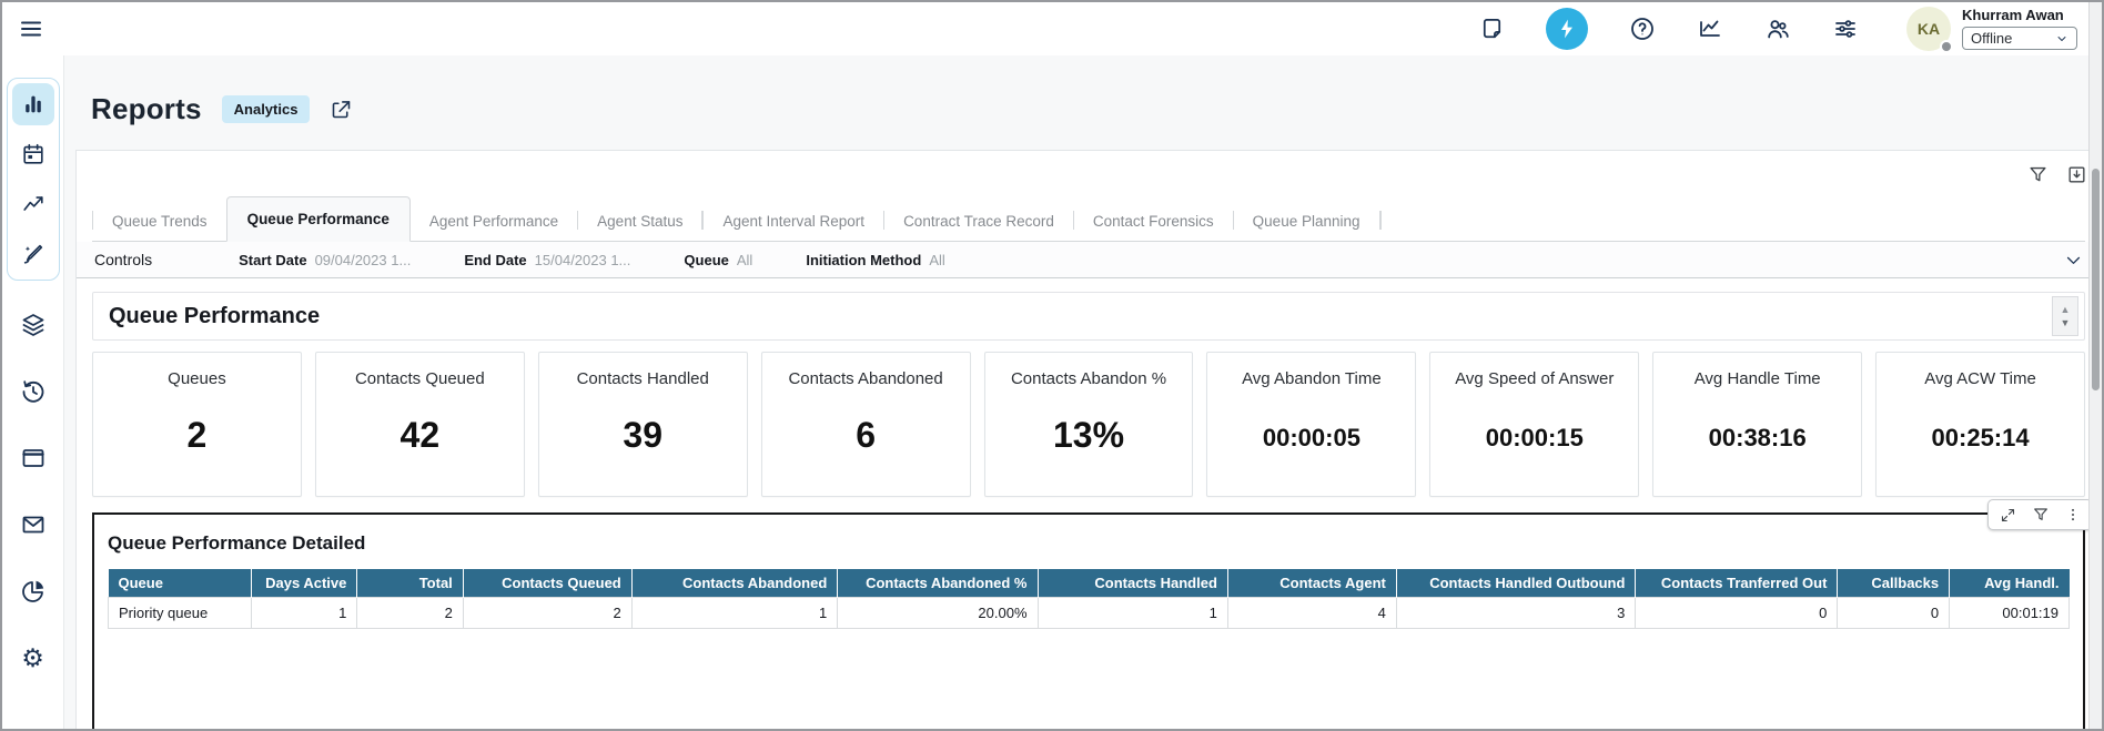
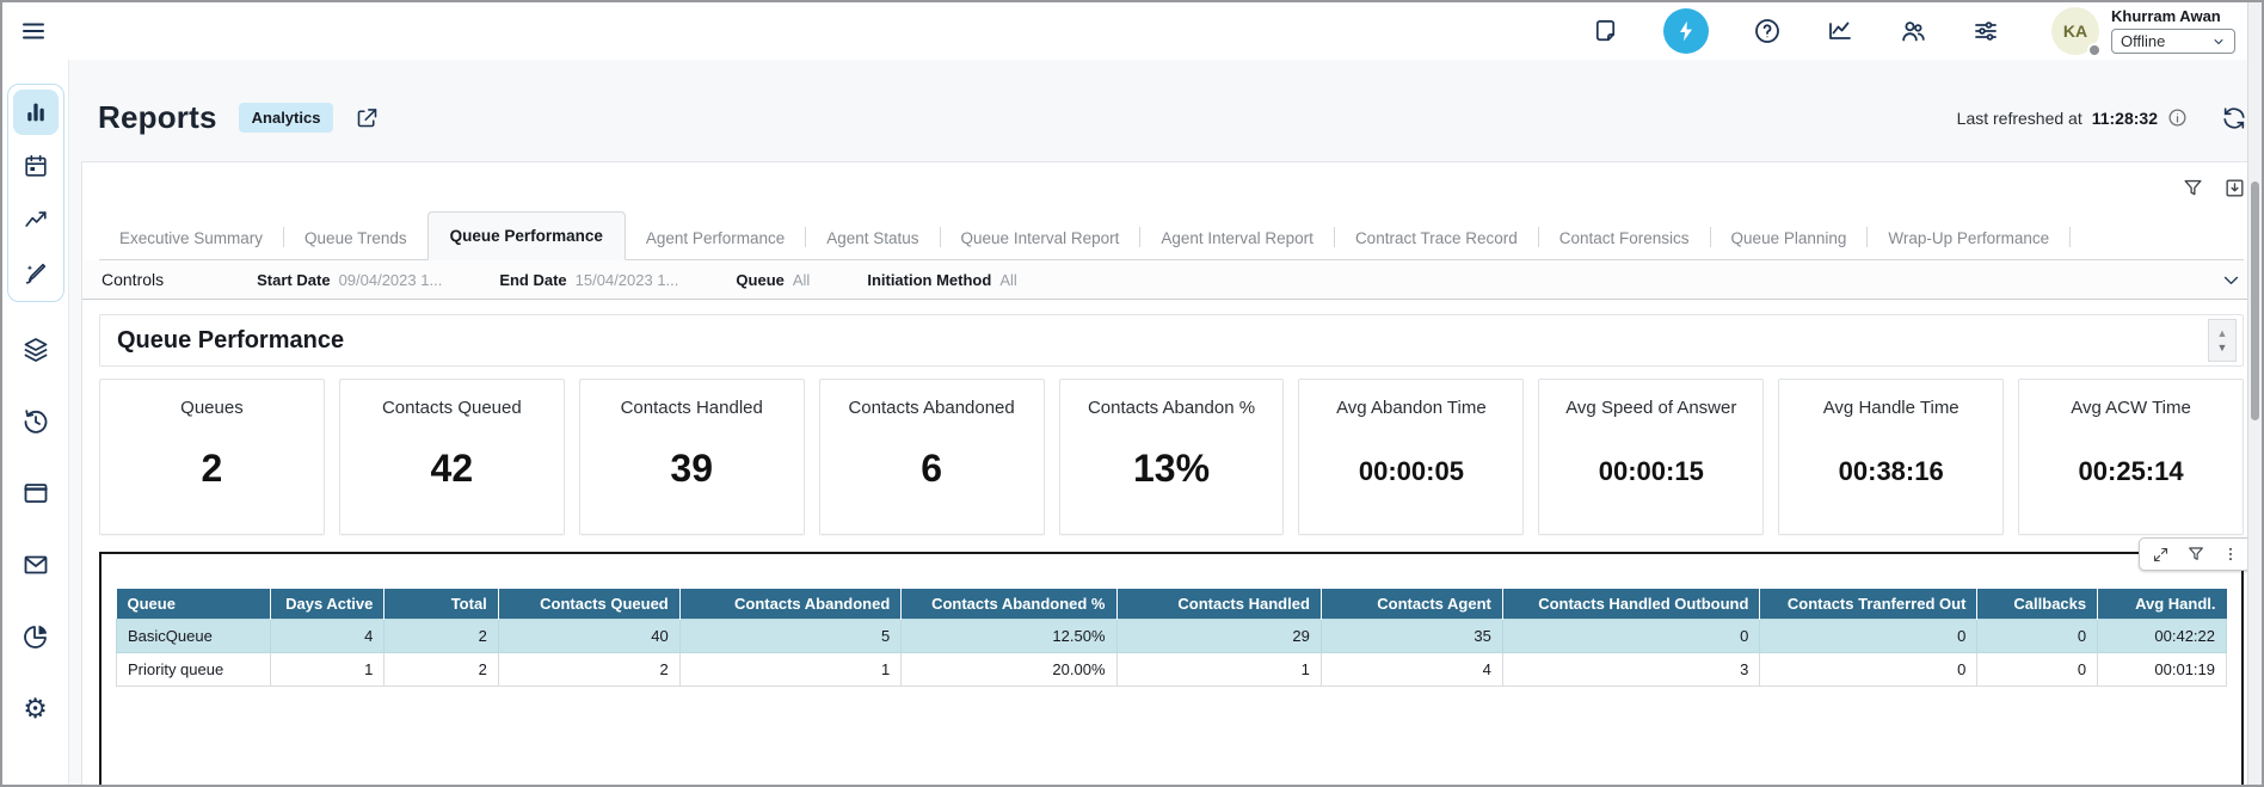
  KA
  Khurram Awan
  Offline
  ⚙
  Reports
  Analytics
+ Last refreshed at
+ 11:28:32
+ Executive Summary
  Queue Trends
  Queue Performance
  Agent Performance
  Agent Status
+ Queue Interval Report
  Agent Interval Report
  Contract Trace Record
  Contact Forensics
  Queue Planning
+ Wrap-Up Performance
  Controls
  Start Date
  09/04/2023 1...
  End Date
  15/04/2023 1...
  Queue
  All
  Initiation Method
  All
  Queue Performance
  ▲
  ▼
  Queues
  2
  Contacts Queued
  42
  Contacts Handled
  39
  Contacts Abandoned
  6
  Contacts Abandon %
  13%
  Avg Abandon Time
  00:00:05
  Avg Speed of Answer
  00:00:15
  Avg Handle Time
  00:38:16
  Avg ACW Time
  00:25:14
- Queue Performance Detailed
  Queue	Days Active	Total	Contacts Queued	Contacts Abandoned	Contacts Abandoned %	Contacts Handled	Contacts Agent	Contacts Handled Outbound	Contacts Tranferred Out	Callbacks	Avg Handl.
+ BasicQueue	4	2	40	5	12.50%	29	35	0	0	0	00:42:22
  Priority queue	1	2	2	1	20.00%	1	4	3	0	0	00:01:19
